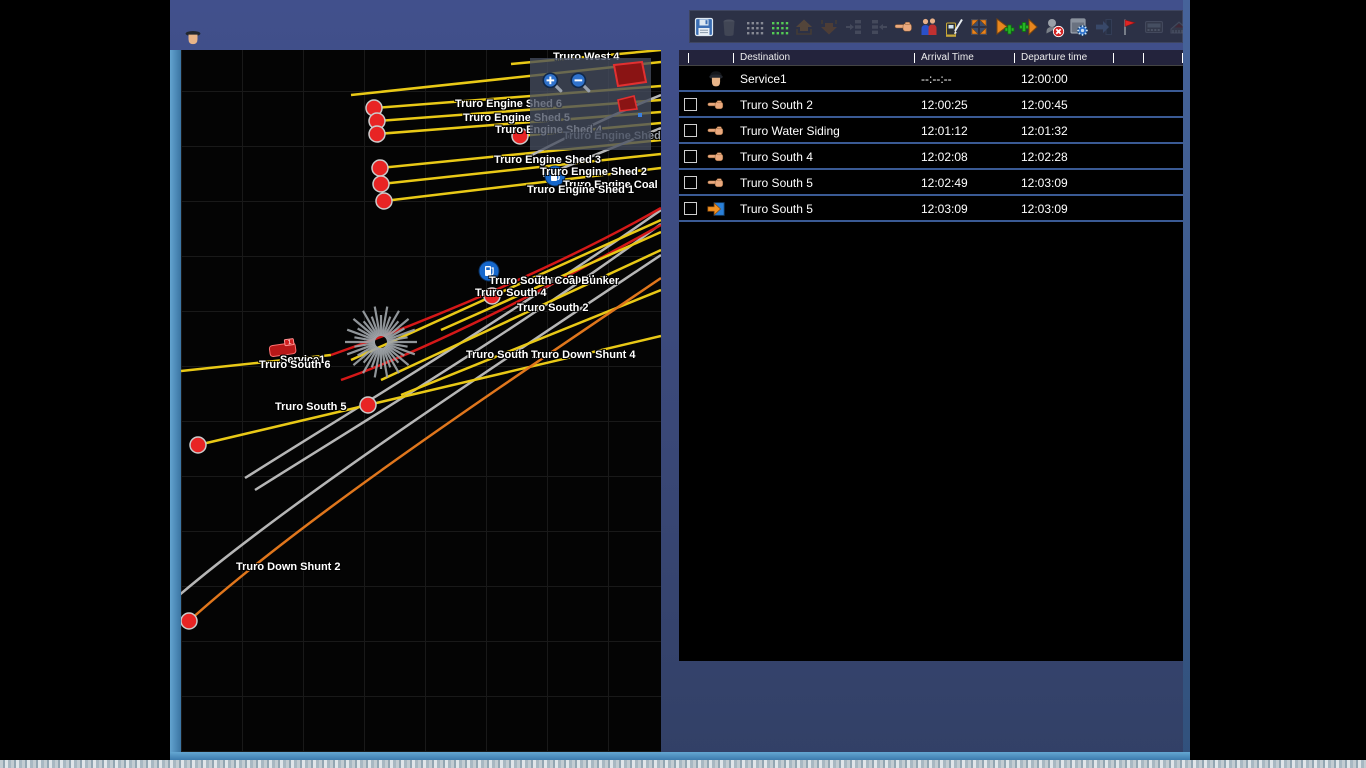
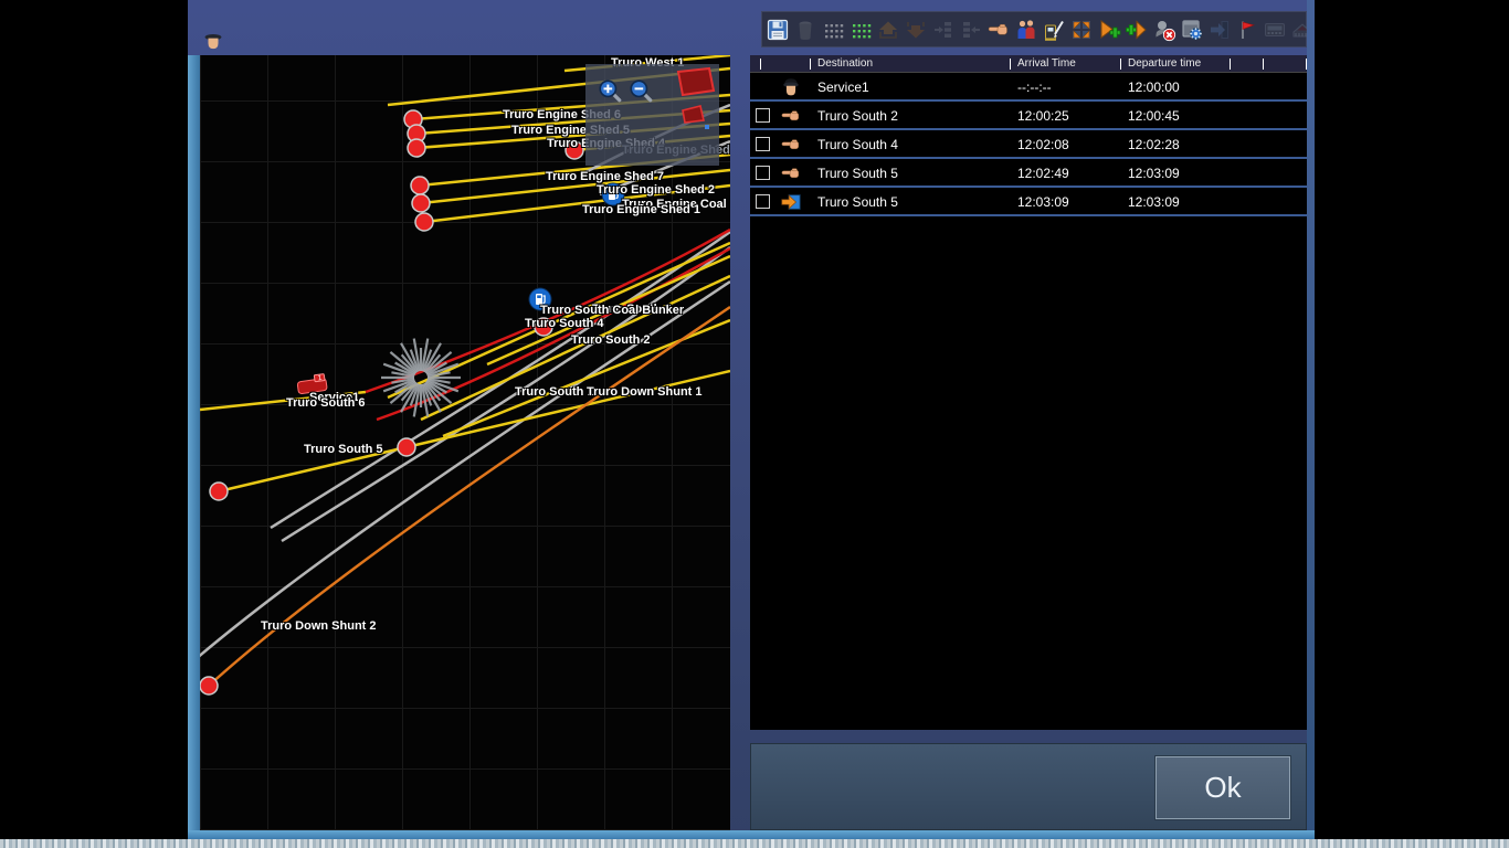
- Truro West 4
+ Truro West 1
  Truro Engine Shed 6
  Truro Engine Shed 5
  Truro Engine Shed 4
  Truro Engine Shed
- Truro Engine Shed 3
+ Truro Engine Shed 7
  Truro Engine Shed 2
  Truro Engine Coal
  Truro Engine Shed 1
  Truro South 3
  Truro South Coal Bunker
  Truro South 4
  Truro South 2
  Truro South 1
- Truro Down Shunt 4
+ Truro Down Shunt 1
  Service1
  Truro South 6
  Truro South 5
  Truro Down Shunt 2
  Destination
  Arrival Time
  Departure time
  Service1
  --:--:--
  12:00:00
  Truro South 2
  12:00:25
  12:00:45
- Truro Water Siding
- 12:01:12
- 12:01:32
  Truro South 4
  12:02:08
  12:02:28
  Truro South 5
  12:02:49
  12:03:09
  Truro South 5
  12:03:09
  12:03:09
+ Ok
